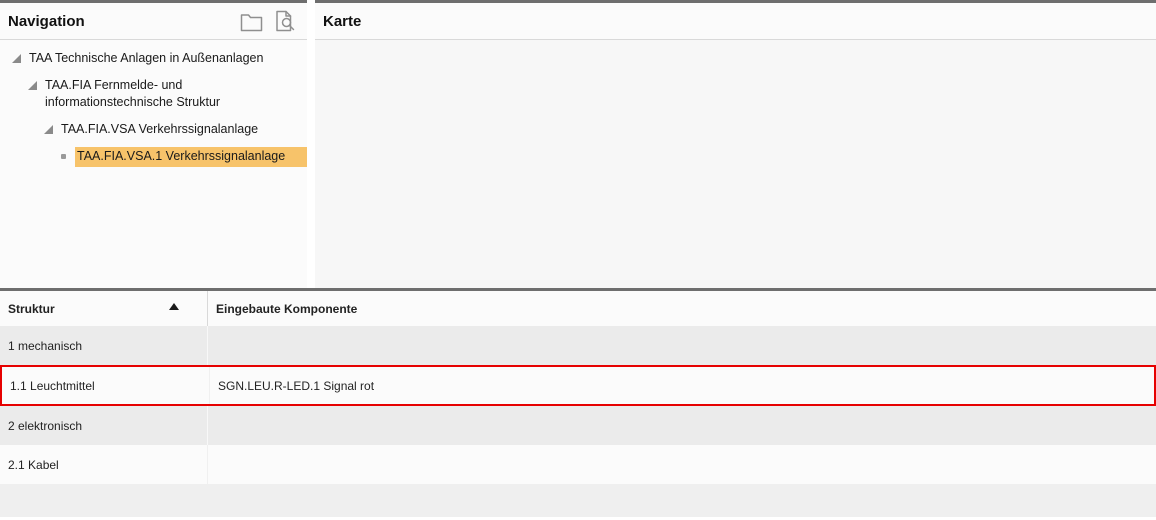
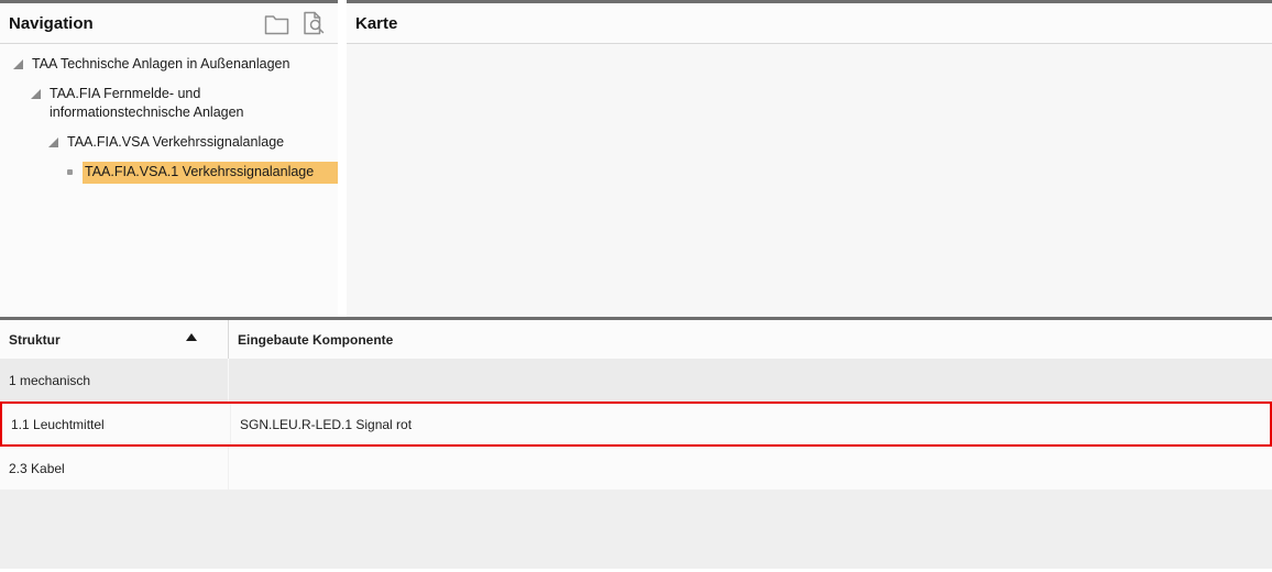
  Navigation
  TAA Technische Anlagen in Außenanlagen
- TAA.FIA Fernmelde- und informationstechnische Struktur
+ TAA.FIA Fernmelde- und informationstechnische Anlagen
  TAA.FIA.VSA Verkehrssignalanlage
  TAA.FIA.VSA.1 Verkehrssignalanlage
  Karte
  Struktur
  Eingebaute Komponente
  1 mechanisch
  1.1 Leuchtmittel
  SGN.LEU.R-LED.1 Signal rot
- 2 elektronisch
- 2.1 Kabel
+ 2.3 Kabel
